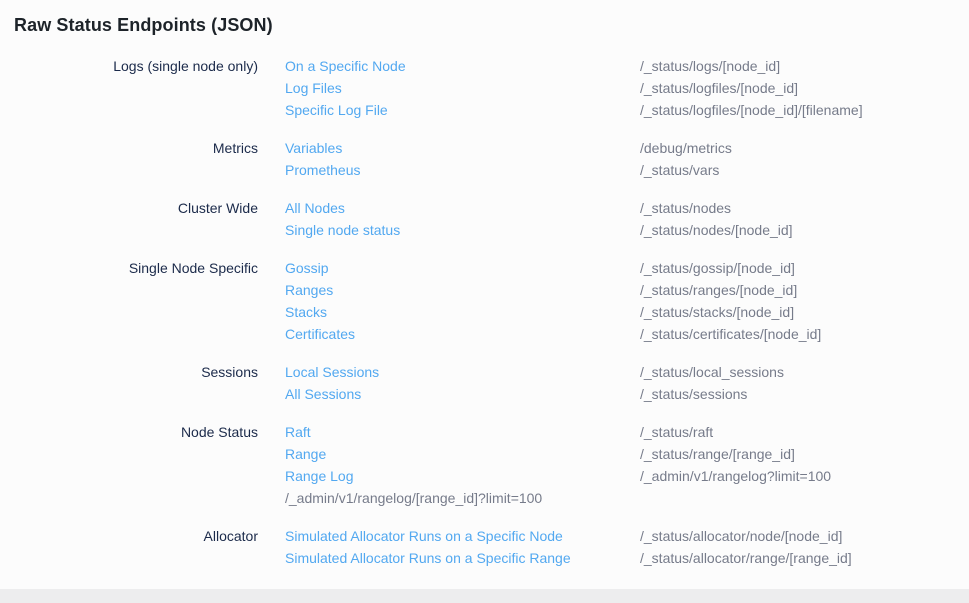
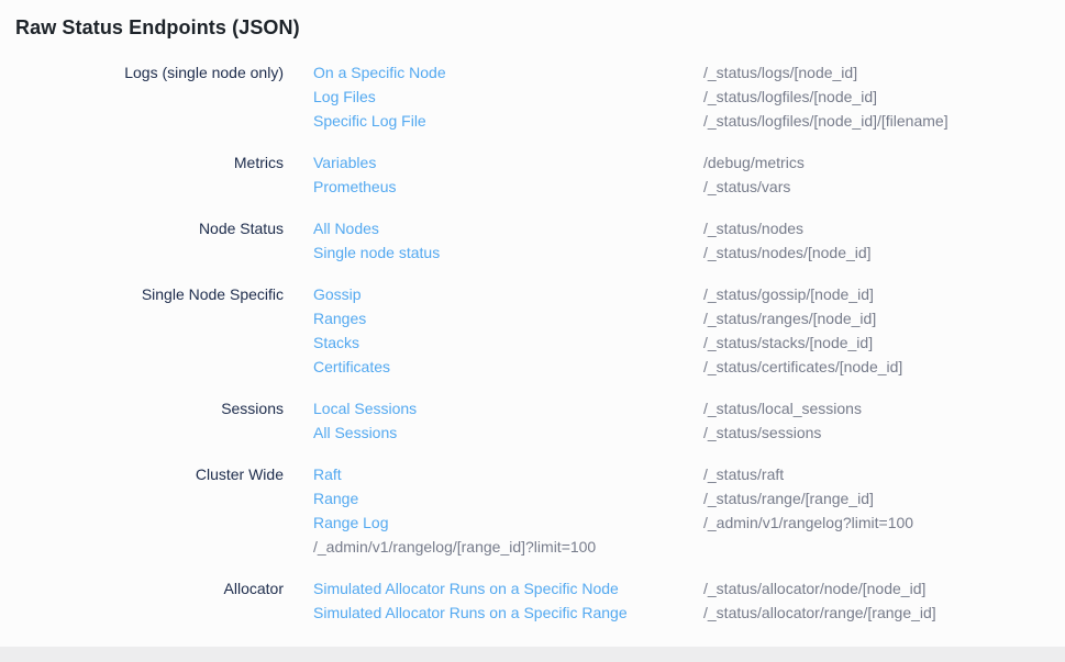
  Raw Status Endpoints (JSON)
  Logs (single node only)
  On a Specific Node
  /_status/logs/[node_id]
  Log Files
  /_status/logfiles/[node_id]
  Specific Log File
  /_status/logfiles/[node_id]/[filename]
  Metrics
  Variables
  /debug/metrics
  Prometheus
  /_status/vars
- Cluster Wide
+ Node Status
  All Nodes
  /_status/nodes
  Single node status
  /_status/nodes/[node_id]
  Single Node Specific
  Gossip
  /_status/gossip/[node_id]
  Ranges
  /_status/ranges/[node_id]
  Stacks
  /_status/stacks/[node_id]
  Certificates
  /_status/certificates/[node_id]
  Sessions
  Local Sessions
  /_status/local_sessions
  All Sessions
  /_status/sessions
- Node Status
+ Cluster Wide
  Raft
  /_status/raft
  Range
  /_status/range/[range_id]
  Range Log
  /_admin/v1/rangelog?limit=100
  /_admin/v1/rangelog/[range_id]?limit=100
  Allocator
  Simulated Allocator Runs on a Specific Node
  /_status/allocator/node/[node_id]
  Simulated Allocator Runs on a Specific Range
  /_status/allocator/range/[range_id]
